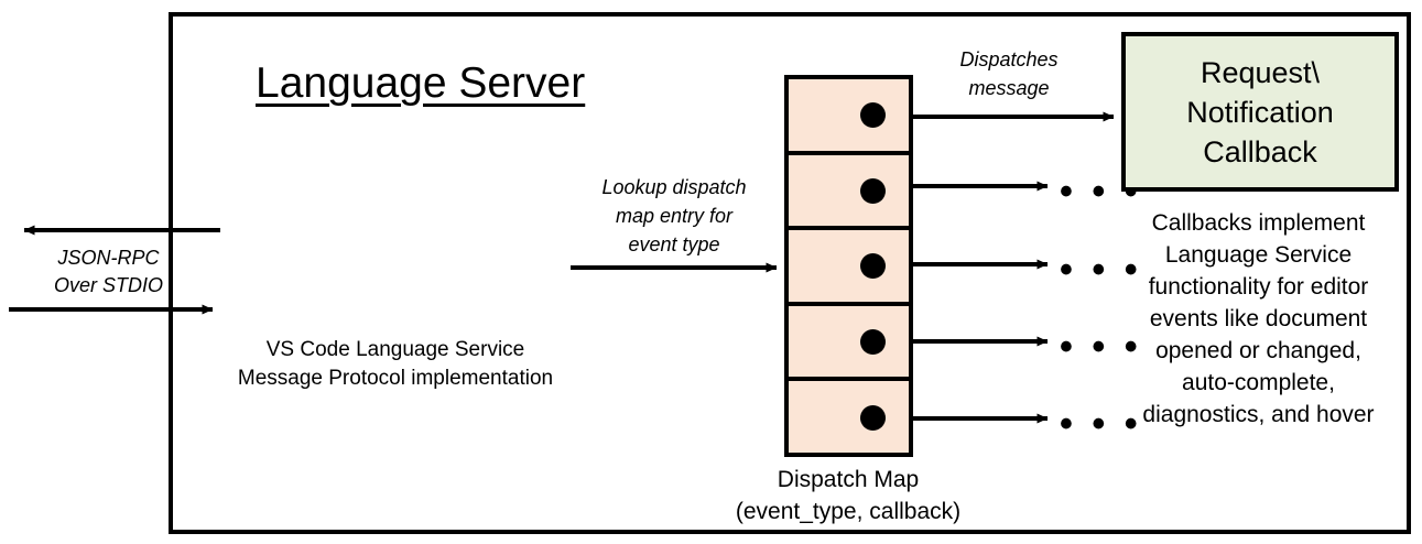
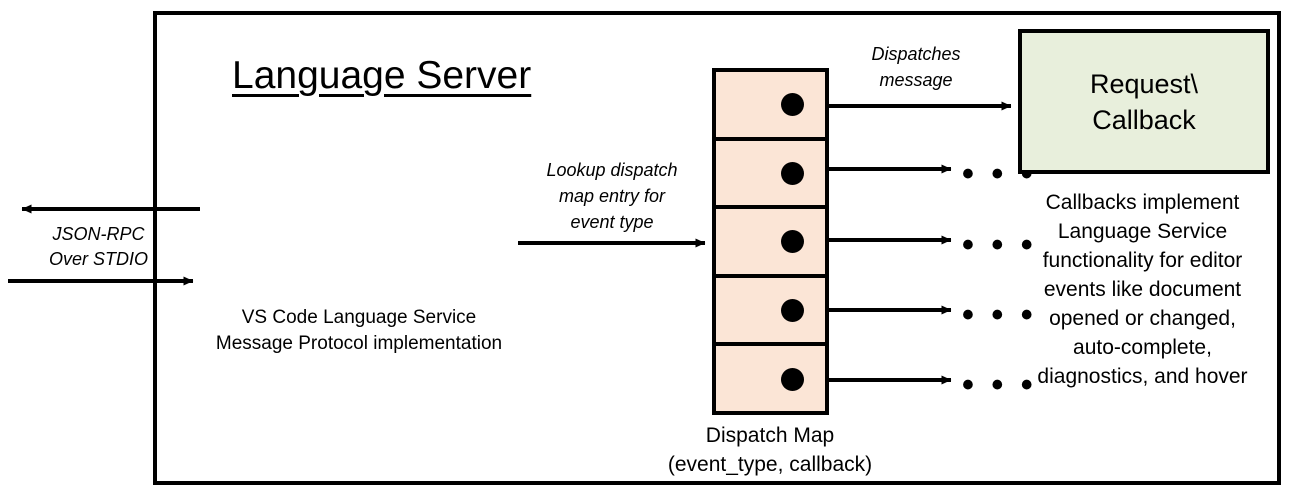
  Language Server
  JSON-RPC
  Over STDIO
  VS Code Language Service
  Message Protocol implementation
  Lookup dispatch
  map entry for
  event type
  Dispatches
  message
  Dispatch Map
  (event_type, callback)
  • • •
  • • •
  • • •
  • • •
  Request\
- Notification
  Callback
  Callbacks implement
  Language Service
  functionality for editor
  events like document
  opened or changed,
  auto-complete,
  diagnostics, and hover
